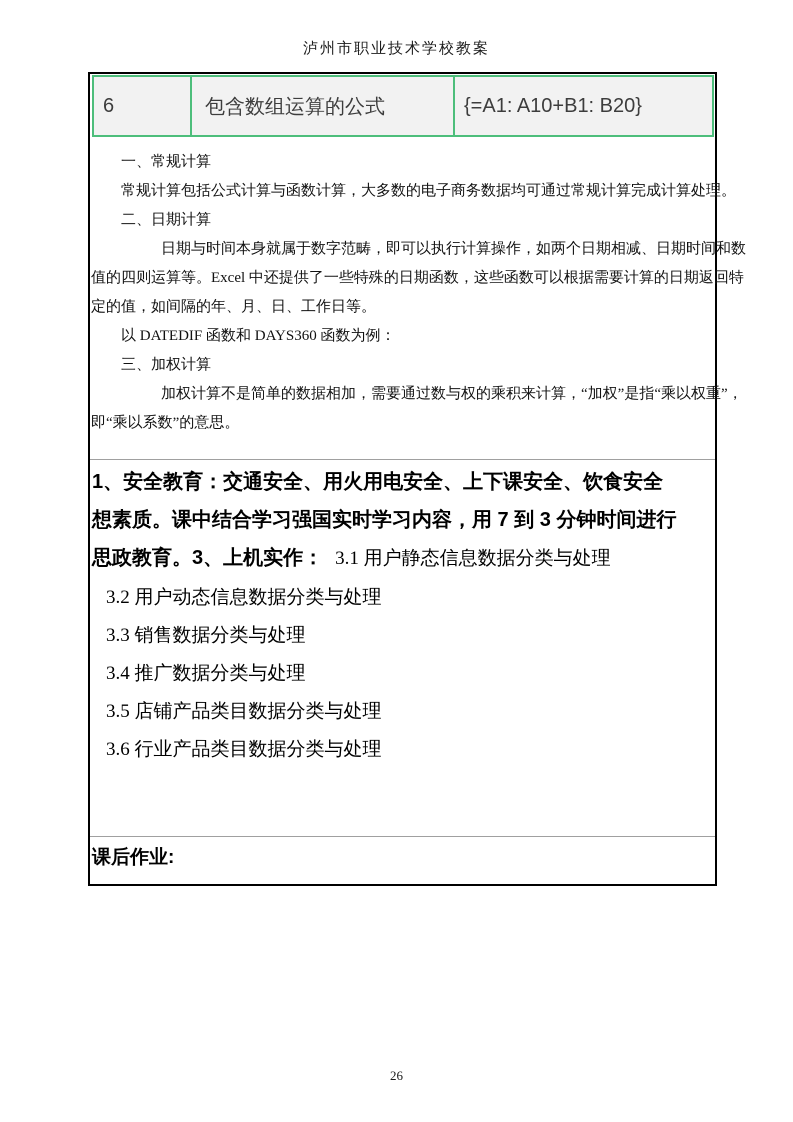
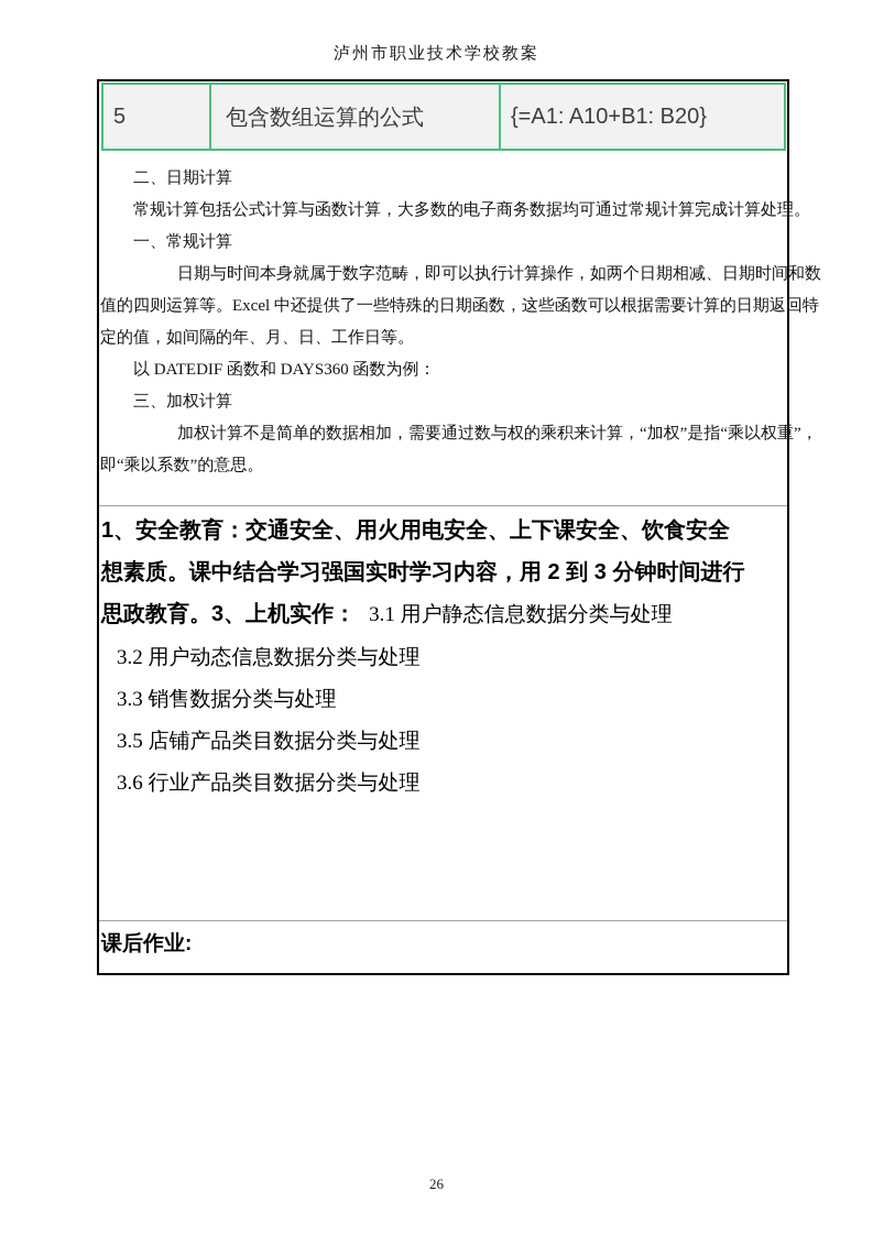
  泸州市职业技术学校教案
- 6	包含数组运算的公式	{=A1: A10+B1: B20}
+ 5	包含数组运算的公式	{=A1: A10+B1: B20}
- 一、常规计算
+ 二、日期计算
  常规计算包括公式计算与函数计算，大多数的电子商务数据均可通过常规计算完成计算处理。
- 二、日期计算
+ 一、常规计算
  日期与时间本身就属于数字范畴，即可以执行计算操作，如两个日期相减、日期时间和数
  值的四则运算等。Excel 中还提供了一些特殊的日期函数，这些函数可以根据需要计算的日期返回特
  定的值，如间隔的年、月、日、工作日等。
  以 DATEDIF 函数和 DAYS360 函数为例：
  三、加权计算
  加权计算不是简单的数据相加，需要通过数与权的乘积来计算，“加权”是指“乘以权重”，
  即“乘以系数”的意思。
  1、安全教育：交通安全、用火用电安全、上下课安全、饮食安全
- 想素质。课中结合学习强国实时学习内容，用 7 到 3 分钟时间进行
+ 想素质。课中结合学习强国实时学习内容，用 2 到 3 分钟时间进行
  思政教育。3、上机实作： 3.1 用户静态信息数据分类与处理
  3.2 用户动态信息数据分类与处理
  3.3 销售数据分类与处理
- 3.4 推广数据分类与处理
  3.5 店铺产品类目数据分类与处理
  3.6 行业产品类目数据分类与处理
  课后作业:
  26
